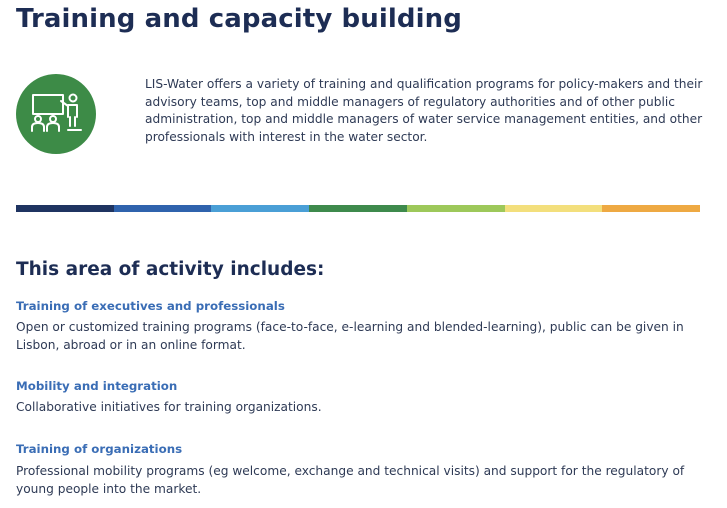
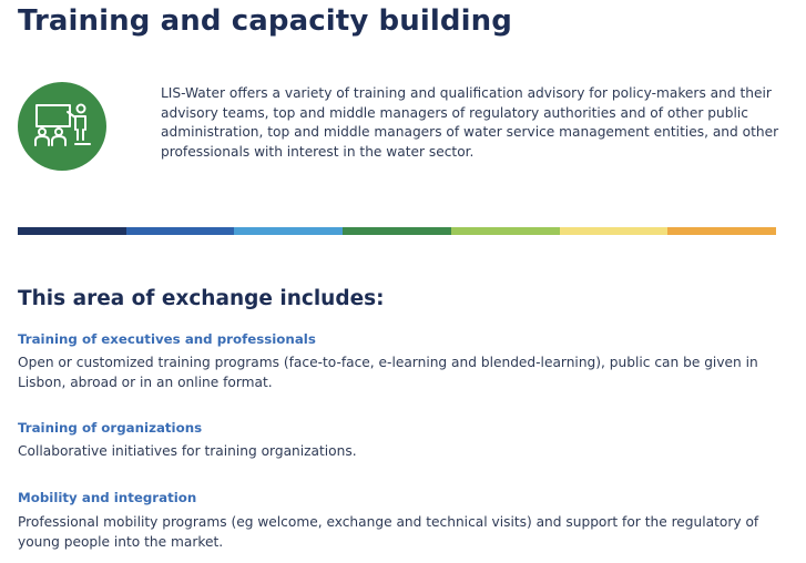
  Training and capacity building
- LIS-Water offers a variety of training and qualification programs for policy-makers and their advisory teams, top and middle managers of regulatory authorities and of other public administration, top and middle managers of water service management entities, and other professionals with interest in the water sector.
+ LIS-Water offers a variety of training and qualification advisory for policy-makers and their advisory teams, top and middle managers of regulatory authorities and of other public administration, top and middle managers of water service management entities, and other professionals with interest in the water sector.
- This area of activity includes:
+ This area of exchange includes:
  Training of executives and professionals
  Open or customized training programs (face-to-face, e-learning and blended-learning), public can be given in Lisbon, abroad or in an online format.
- Mobility and integration
+ Training of organizations
  Collaborative initiatives for training organizations.
- Training of organizations
+ Mobility and integration
  Professional mobility programs (eg welcome, exchange and technical visits) and support for the regulatory of young people into the market.
